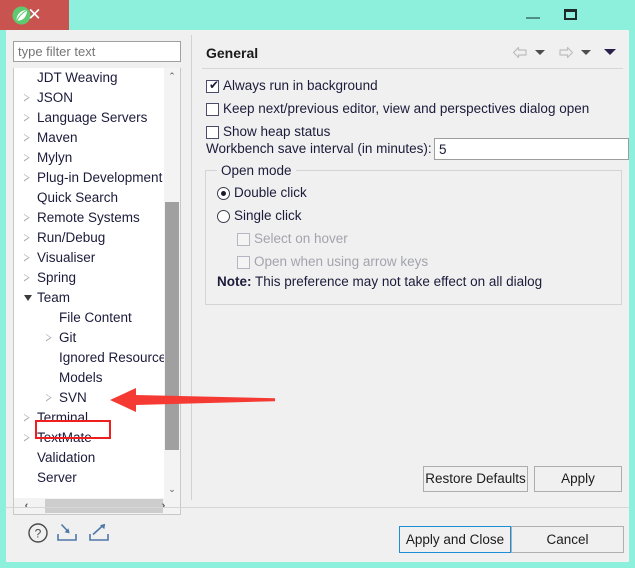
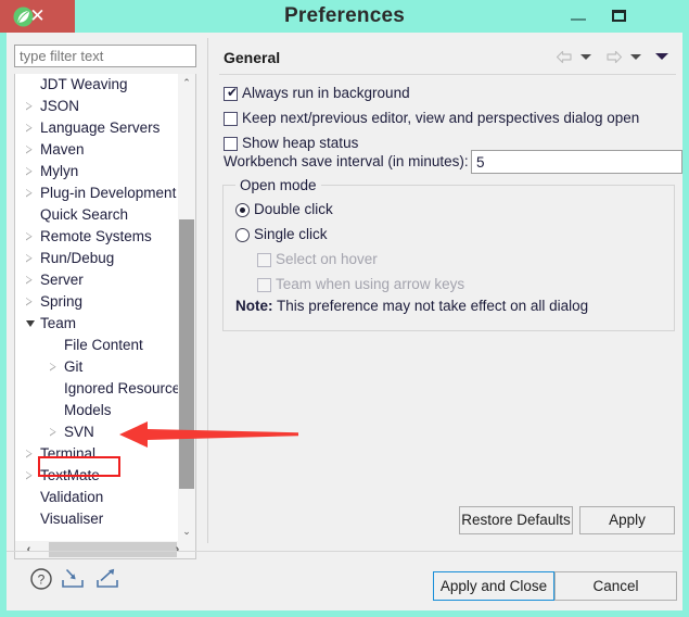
+ Preferences
  ✕
  type filter text
  JDT Weaving
  JSON
  Language Servers
  Maven
  Mylyn
  Plug-in Development
  Quick Search
  Remote Systems
  Run/Debug
- Visualiser
+ Server
  Spring
  Team
  File Content
  Git
  Ignored Resource
  Models
  SVN
  Terminal
  TextMate
  Validation
- Server
+ Visualiser
  ⌃
  ⌄
  ‹
  ›
  General
  ✔
  Always run in background
  Keep next/previous editor, view and perspectives dialog open
  Show heap status
  Workbench save interval (in minutes):
  5
  Open mode
  Double click
  Single click
  Select on hover
- Open when using arrow keys
+ Team when using arrow keys
  Note: This preference may not take effect on all dialog
  Restore Defaults
  Apply
  ?
  Apply and Close
  Cancel
